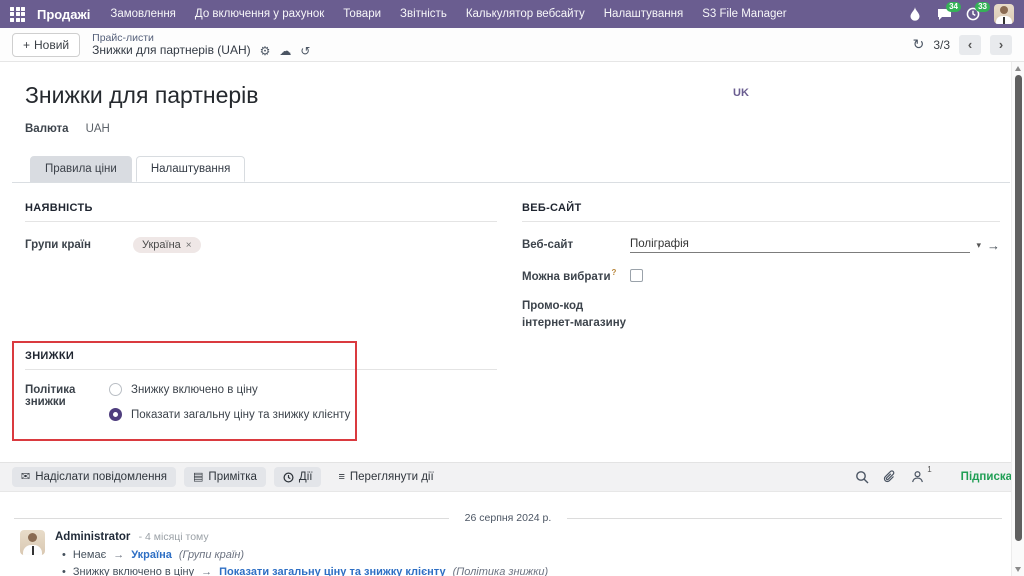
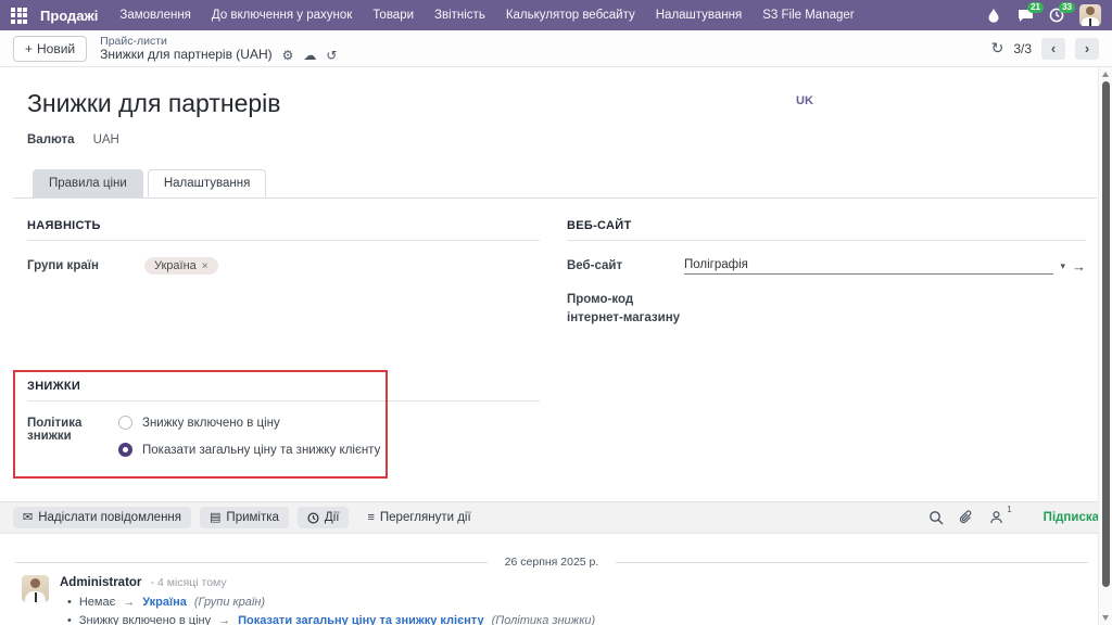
  Продажі
  Замовлення
  До включення у рахунок
  Товари
  Звітність
  Калькулятор вебсайту
  Налаштування
  S3 File Manager
- 34
+ 21
  33
  +
  Новий
  Прайс-листи
  Знижки для партнерів (UAH)
  ⚙
  ☁
  ↺
  ↻
  3/3
  ‹
  ›
  Знижки для партнерів
  UK
  Валюта
  UAH
  Правила ціни
  Налаштування
  НАЯВНІСТЬ
  Групи країн
  Україна
  ×
  ВЕБ-САЙТ
  Веб-сайт
  Поліграфія
  ▾
  →
- Можна вибрати?
  Промо-код інтернет-магазину
  ЗНИЖКИ
  Політика знижки
  Знижку включено в ціну
  Показати загальну ціну та знижку клієнту
  ✉
  Надіслати повідомлення
  ▤
  Примітка
  Дії
  ≡
  Переглянути дії
  1
  Підписка
- 26 серпня 2024 р.
+ 26 серпня 2025 р.
  Administrator - 4 місяці тому
  •
  Немає
  →
  Україна
  (Групи країн)
  •
  Знижку включено в ціну
  →
  Показати загальну ціну та знижку клієнту
  (Політика знижки)
